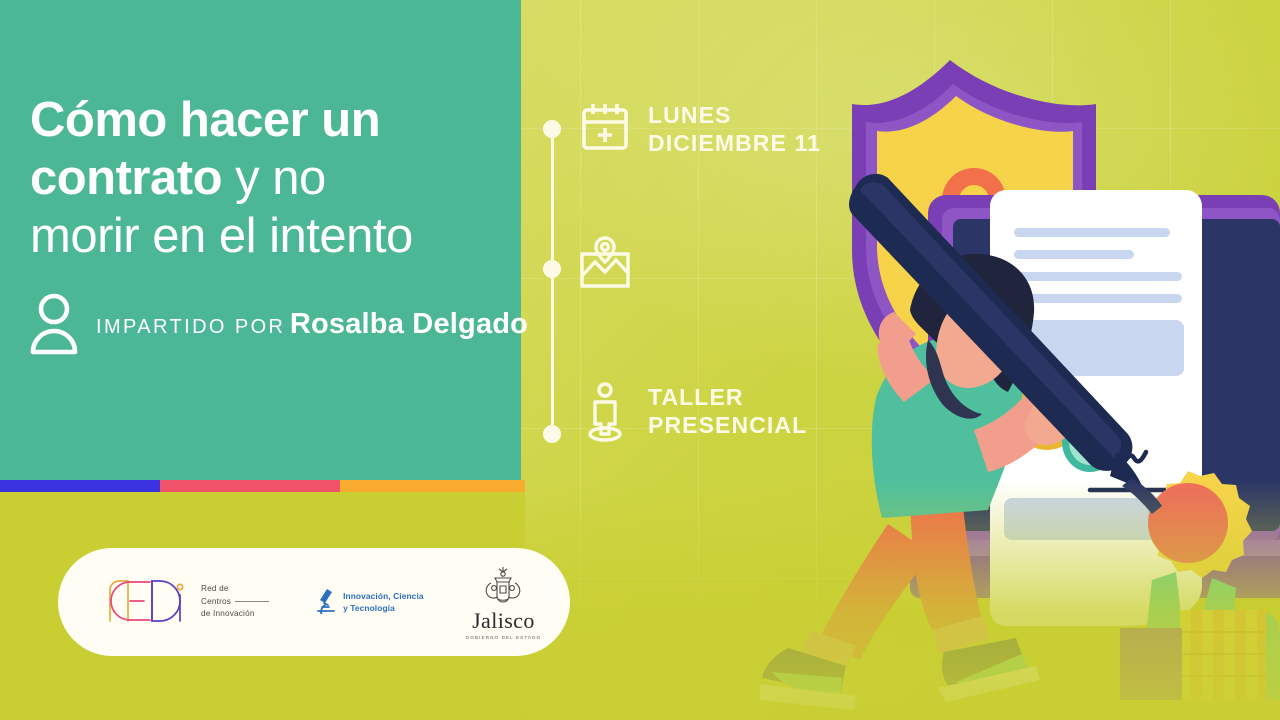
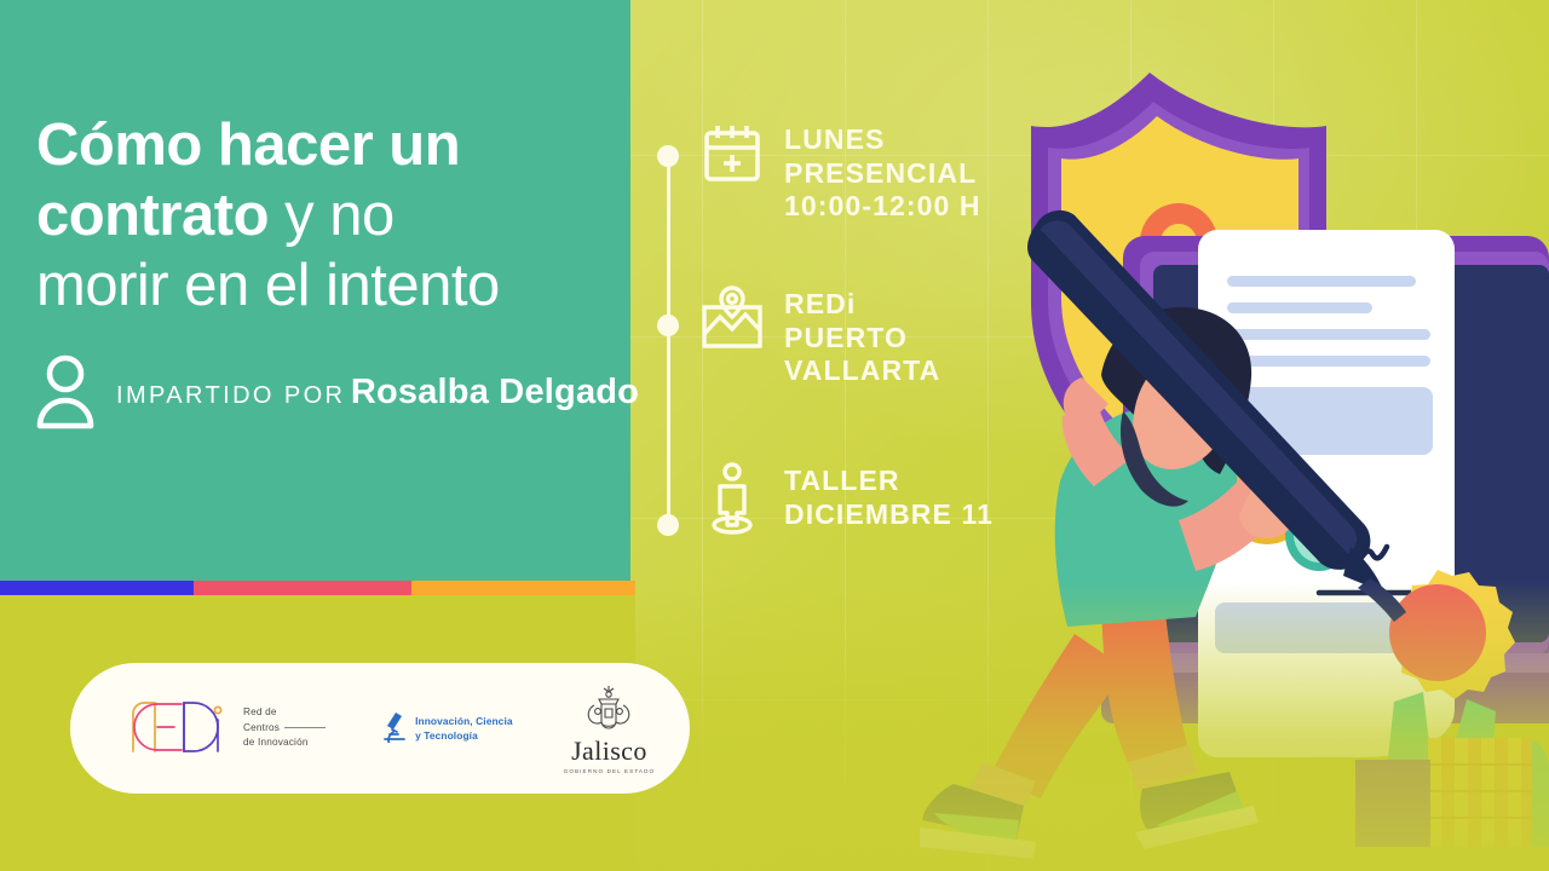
  Cómo hacer un
  contrato y no
  morir en el intento
  IMPARTIDO POR Rosalba Delgado
  LUNES
- DICIEMBRE 11
+ PRESENCIAL
+ 10:00-12:00 H
+ REDi
+ PUERTO
+ VALLARTA
  TALLER
- PRESENCIAL
+ DICIEMBRE 11
  Red de
  Centros
  de Innovación
  Innovación, Ciencia
  y Tecnología
  Jalisco
